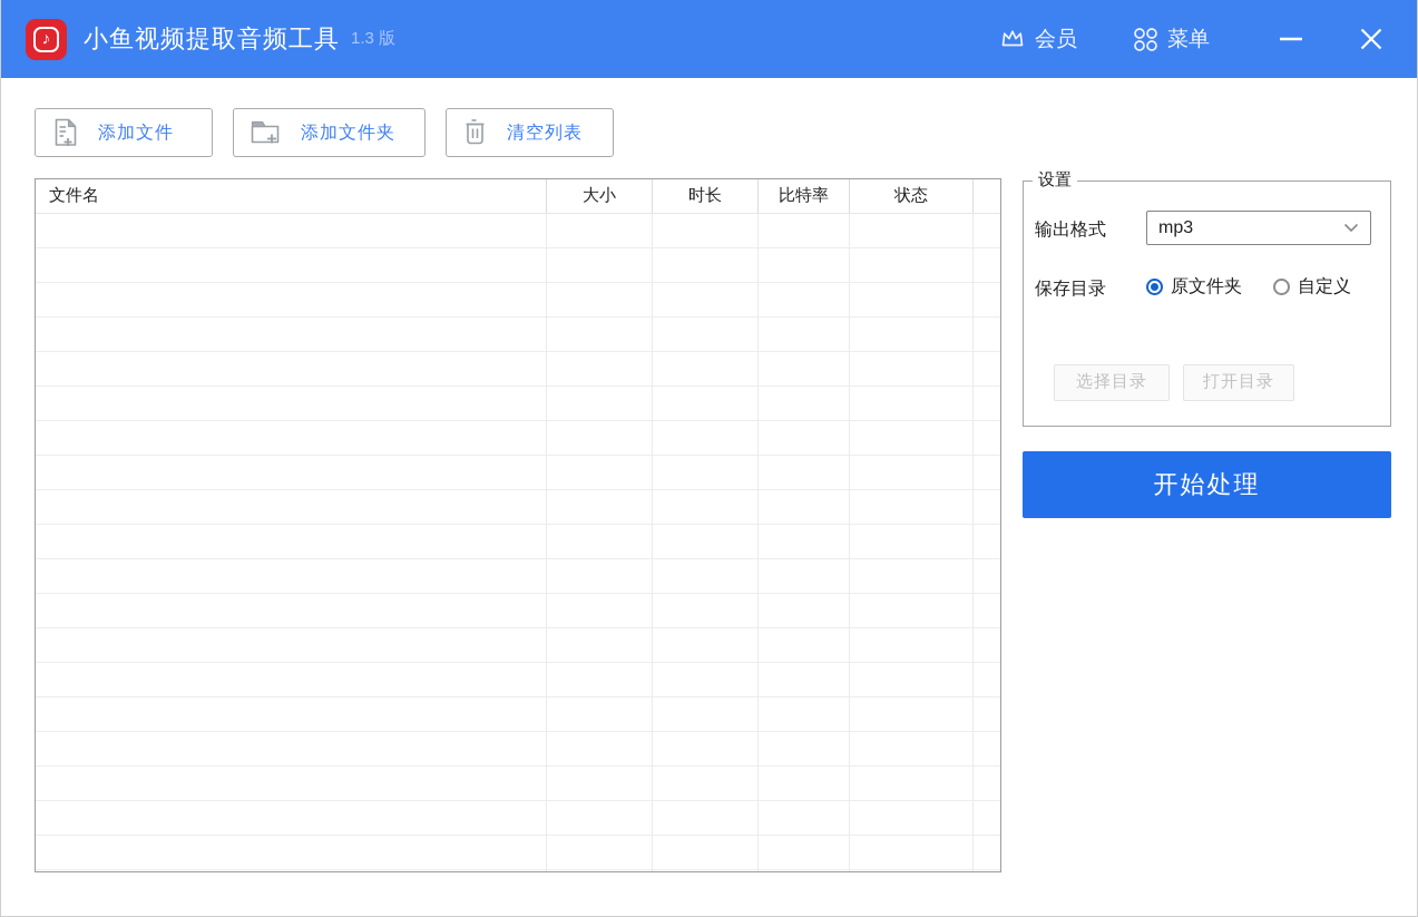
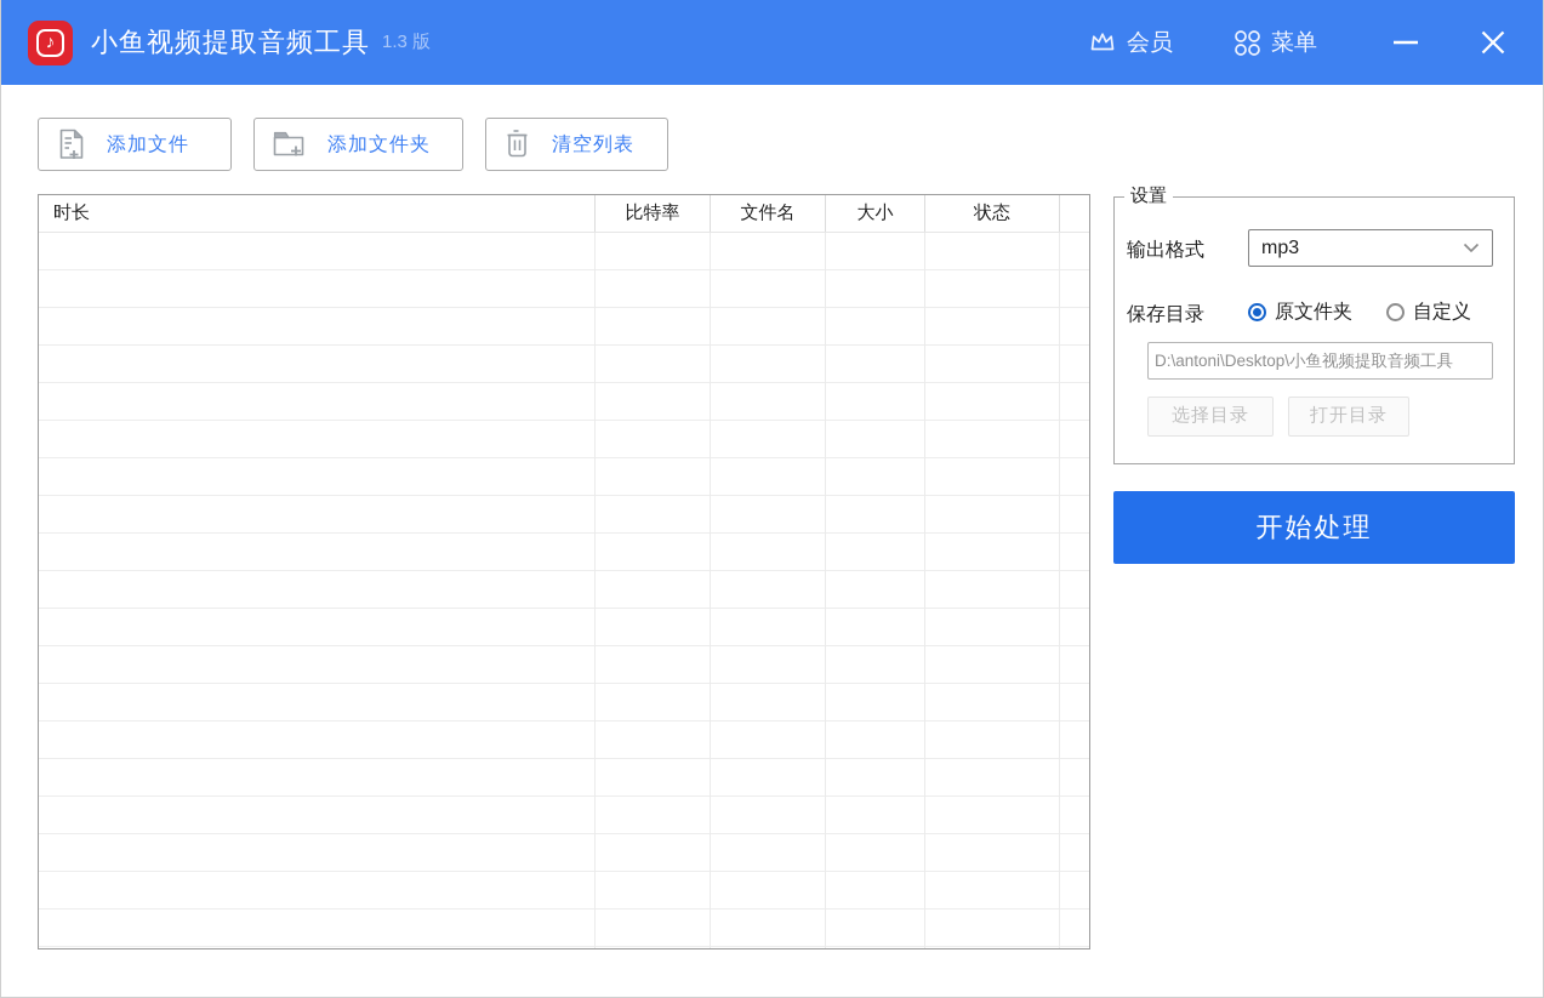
  ♪
  小鱼视频提取音频工具
  1.3 版
  会员
  菜单
  添加文件
  添加文件夹
  清空列表
- 文件名
+ 时长
- 大小
+ 比特率
- 时长
+ 文件名
- 比特率
+ 大小
  状态
  设置
  输出格式
  mp3
  保存目录
  原文件夹
  自定义
+ D:\antoni\Desktop\小鱼视频提取音频工具
  选择目录
  打开目录
  开始处理
